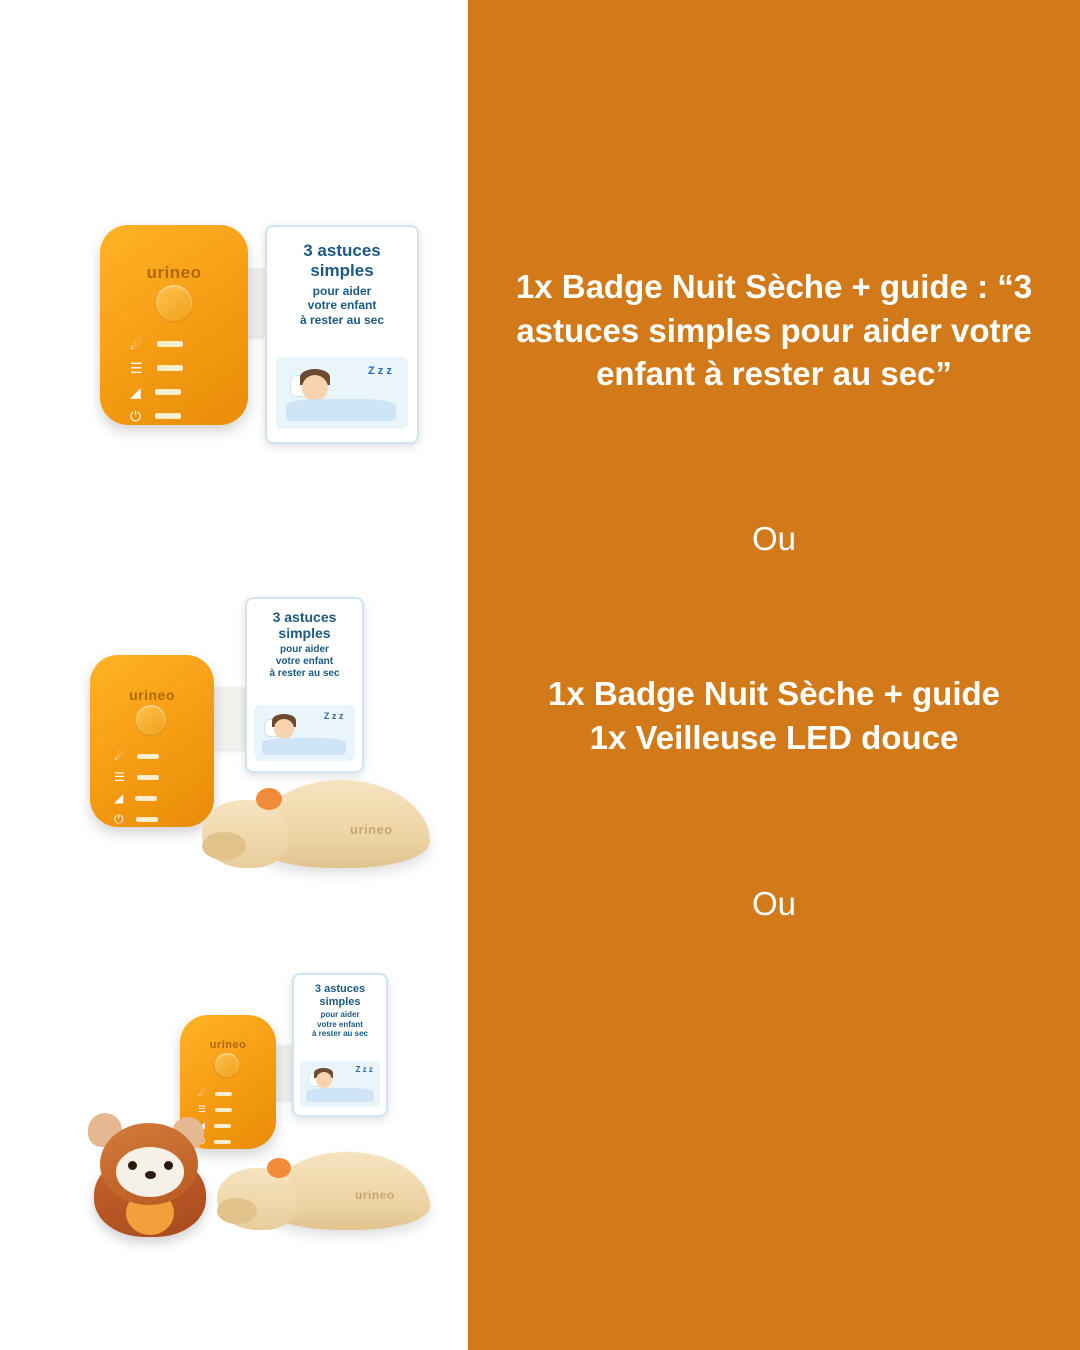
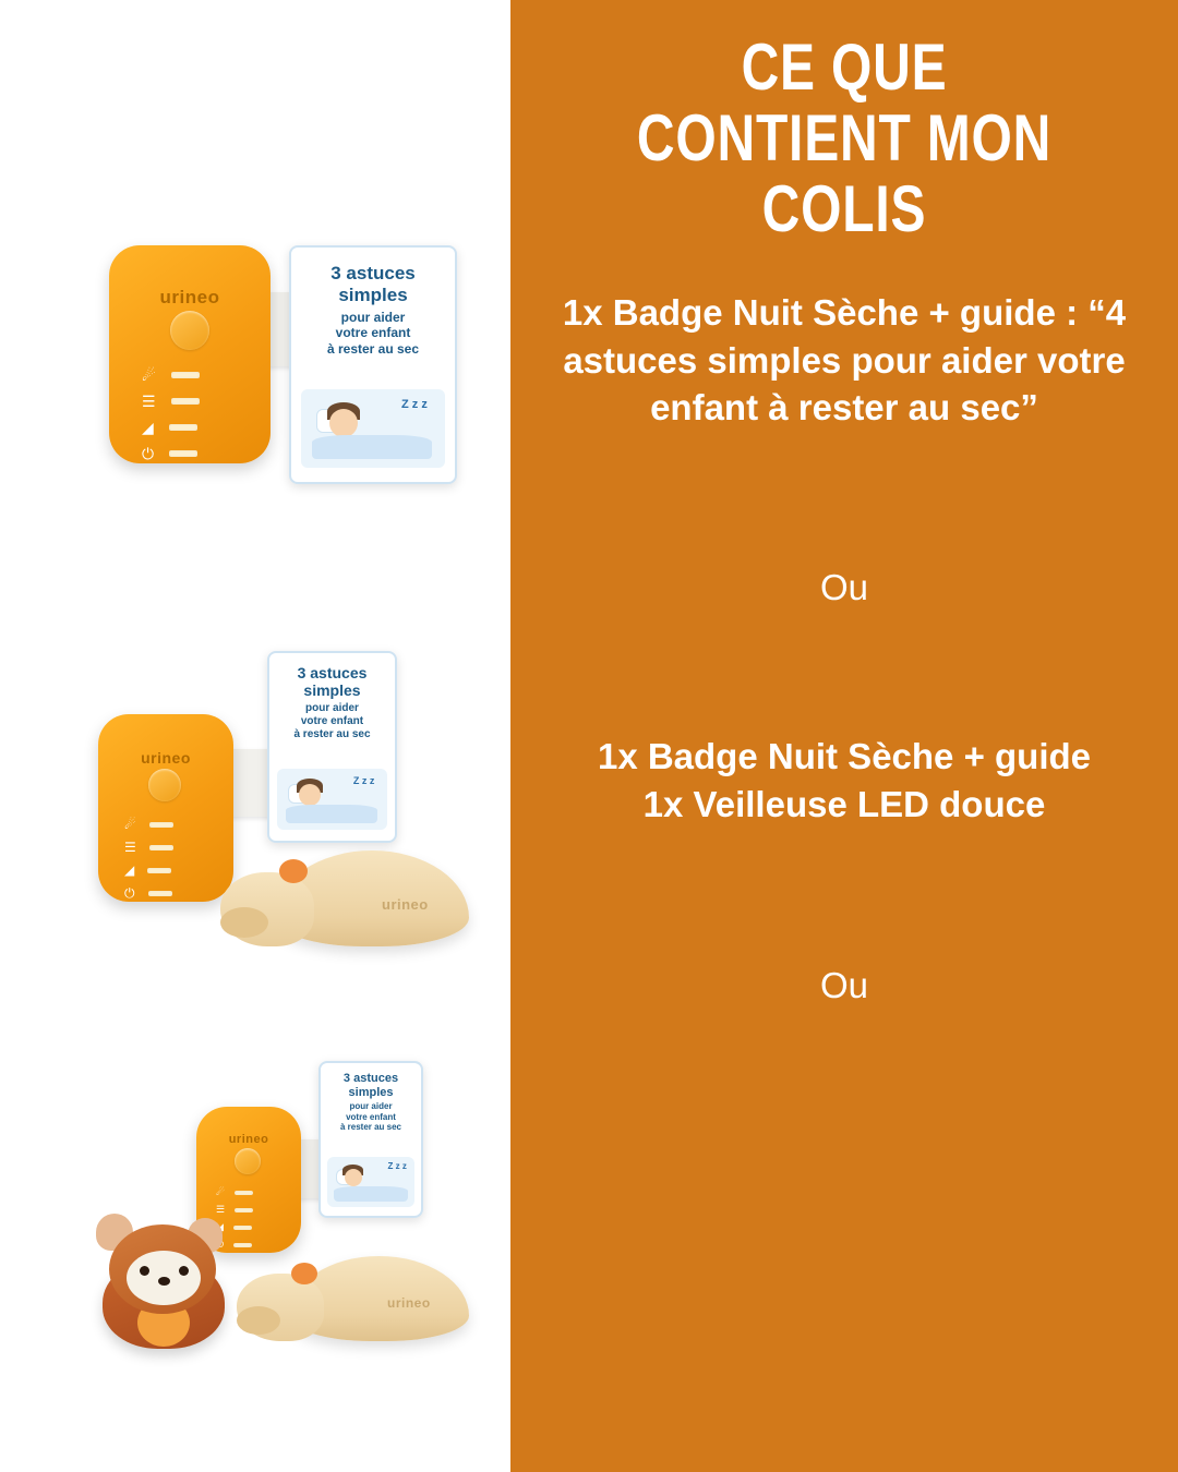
  urineo
  ☄
  ☰
  ◢
  ⏻
  3 astuces
  simples
  pour aider
  votre enfant
  à rester au sec
  Z z z
  urineo
  ☄
  ☰
  ◢
  ⏻
  3 astuces
  simples
  pour aider
  votre enfant
  à rester au sec
  Z z z
  urineo
  urineo
  ☄
  ☰
  3 astuces
  simples
  pour aider
  votre enfant
  à rester au sec
  Z z z
  urineo
+ CE QUE CONTIENT MON COLIS
- 1x Badge Nuit Sèche + guide : “3 astuces simples pour aider votre enfant à rester au sec”
+ 1x Badge Nuit Sèche + guide : “4 astuces simples pour aider votre enfant à rester au sec”
  Ou
  1x Badge Nuit Sèche + guide
  1x Veilleuse LED douce
  Ou
